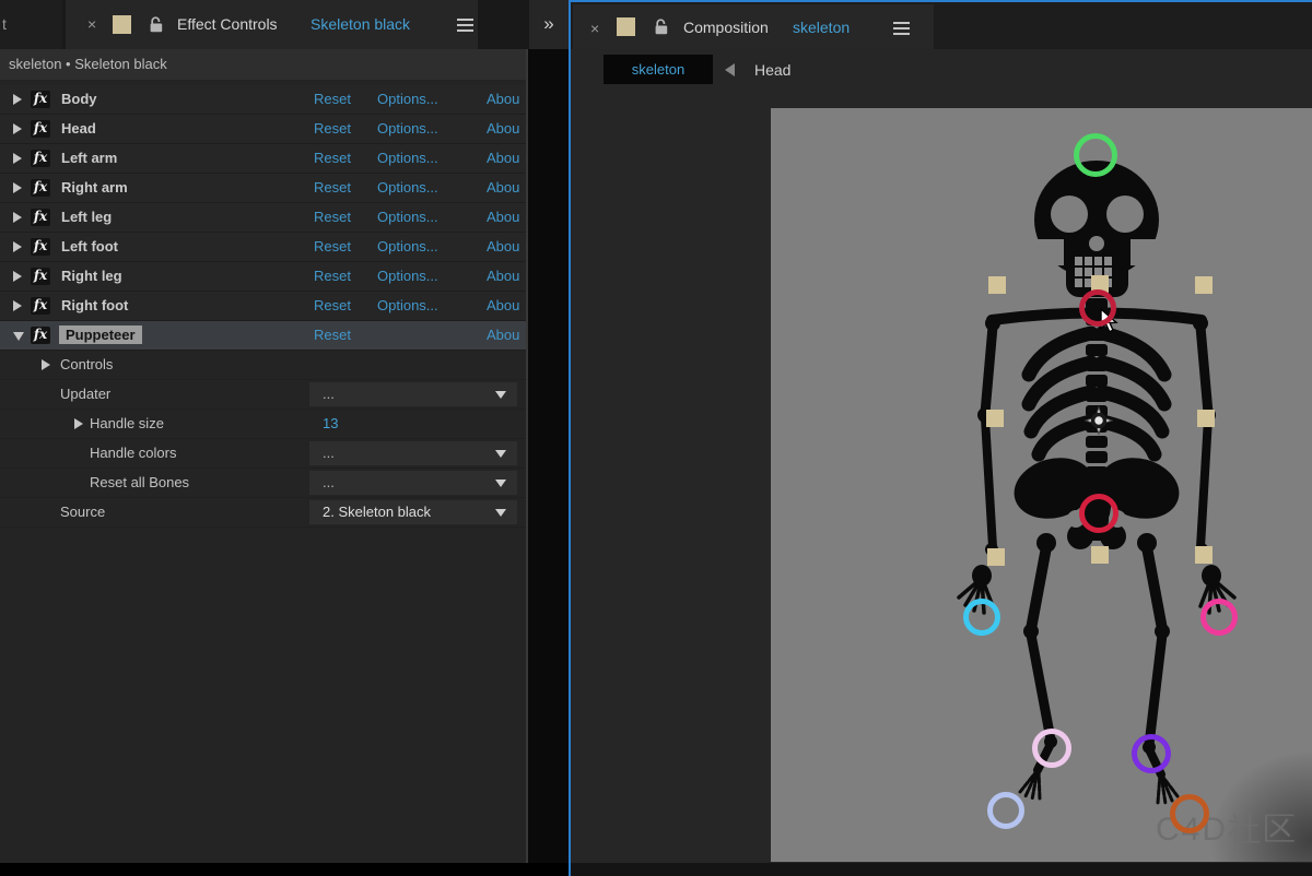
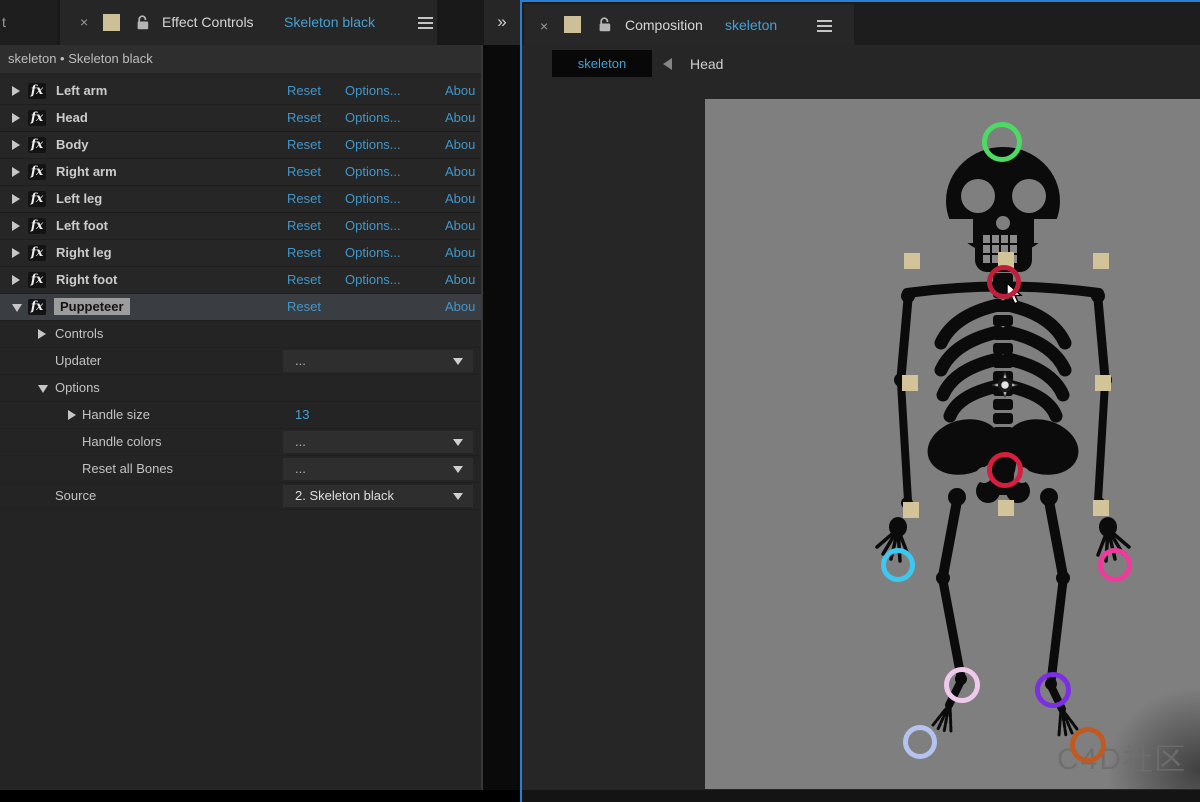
  t
  ×
  Effect Controls
  Skeleton black
  »
  skeleton • Skeleton black
  fx
- Body
+ Left arm
  Reset
  Options...
  Abou
  fx
  Head
  Reset
  Options...
  Abou
  fx
- Left arm
+ Body
  Reset
  Options...
  Abou
  fx
  Right arm
  Reset
  Options...
  Abou
  fx
  Left leg
  Reset
  Options...
  Abou
  fx
  Left foot
  Reset
  Options...
  Abou
  fx
  Right leg
  Reset
  Options...
  Abou
  fx
  Right foot
  Reset
  Options...
  Abou
  fx
  Puppeteer
  Reset
  Abou
  Controls
  Updater
  ...
+ Options
  Handle size
  13
  Handle colors
  ...
  Reset all Bones
  ...
  Source
  2. Skeleton black
  ×
  Composition
  skeleton
  skeleton
  Head
  C4D社区
